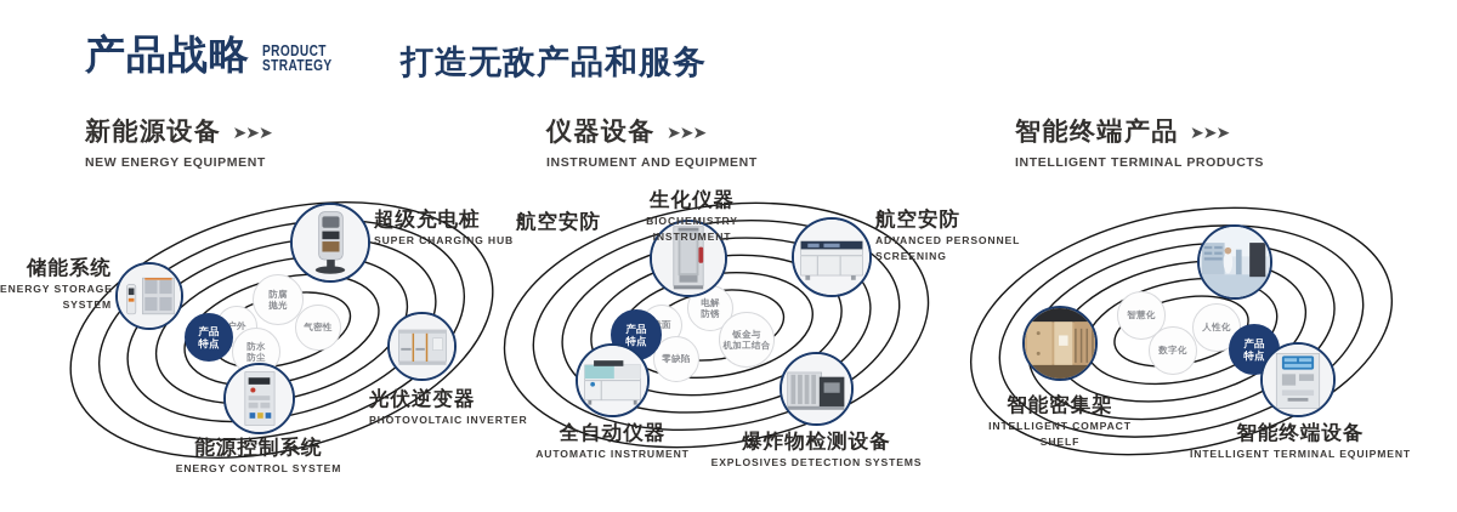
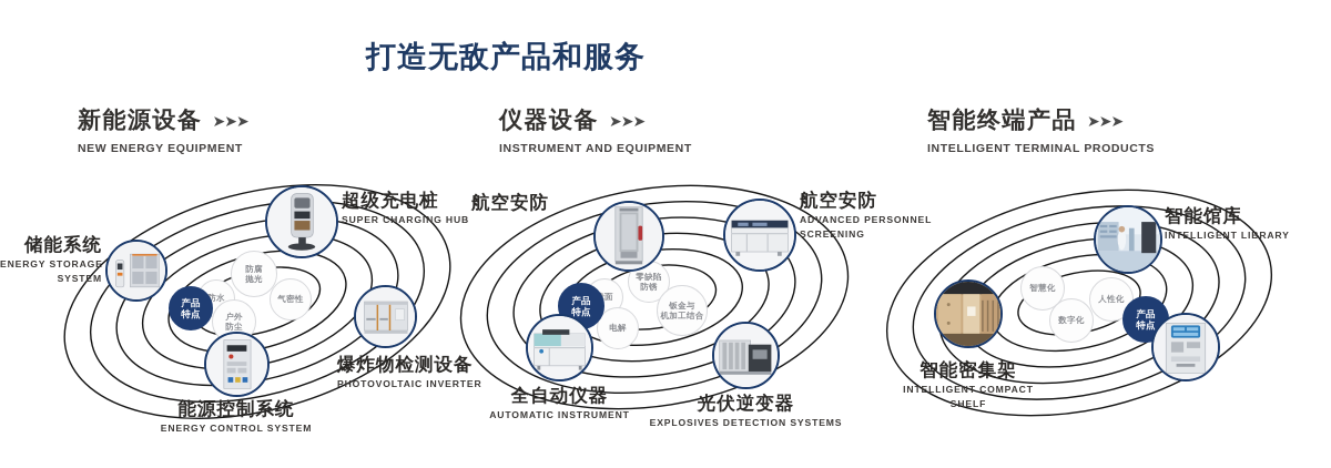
- 产品战略
- PRODUCT
- STRATEGY
  打造无敌产品和服务
  新能源设备
  ➤➤➤
  NEW ENERGY EQUIPMENT
  仪器设备
  ➤➤➤
  INSTRUMENT AND EQUIPMENT
  智能终端产品
  ➤➤➤
  INTELLIGENT TERMINAL PRODUCTS
- 户外
+ 防水
  防腐
  抛光
- 防水
+ 户外
  防尘
  气密性
  产品
  特点
  储能系统
  ENERGY STORAGE
  SYSTEM
  超级充电桩
  SUPER CHARGING HUB
- 光伏逆变器
+ 爆炸物检测设备
  PHOTOVOLTAIC INVERTER
  能源控制系统
  ENERGY CONTROL SYSTEM
  航空安防
- 电解
+ 零缺陷
  防锈
- 零缺陷
+ 电解
  钣金与
  机加工结合
  产品
  特点
- 生化仪器
- BIOCHEMISTRY
- INSTRUMENT
  航空安防
  ADVANCED PERSONNEL
  SCREENING
  全自动仪器
  AUTOMATIC INSTRUMENT
- 爆炸物检测设备
+ 光伏逆变器
  EXPLOSIVES DETECTION SYSTEMS
  智慧化
  数字化
  人性化
  产品
  特点
+ 智能馆库
+ INTELLIGENT LIBRARY
  智能密集架
  INTELLIGENT COMPACT
  SHELF
- 智能终端设备
- INTELLIGENT TERMINAL EQUIPMENT
